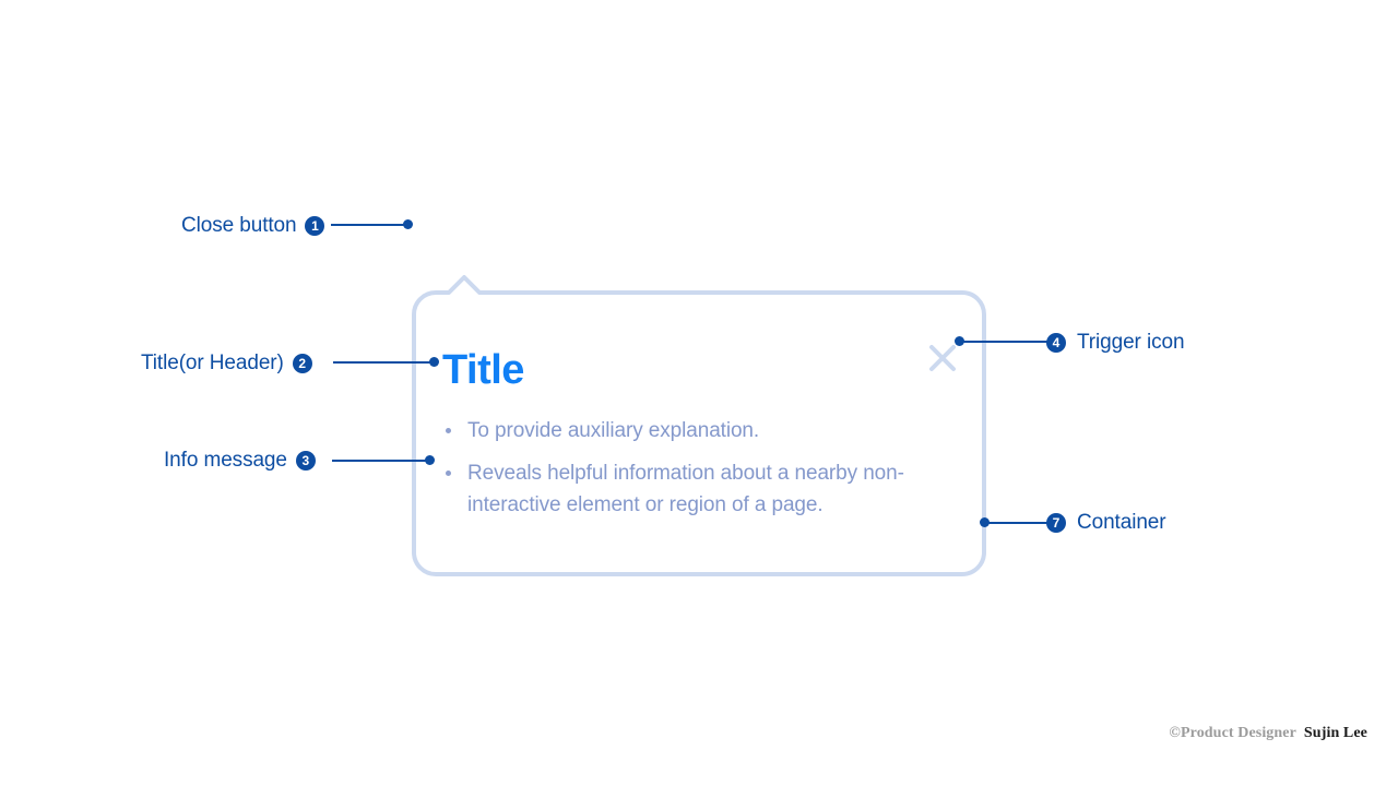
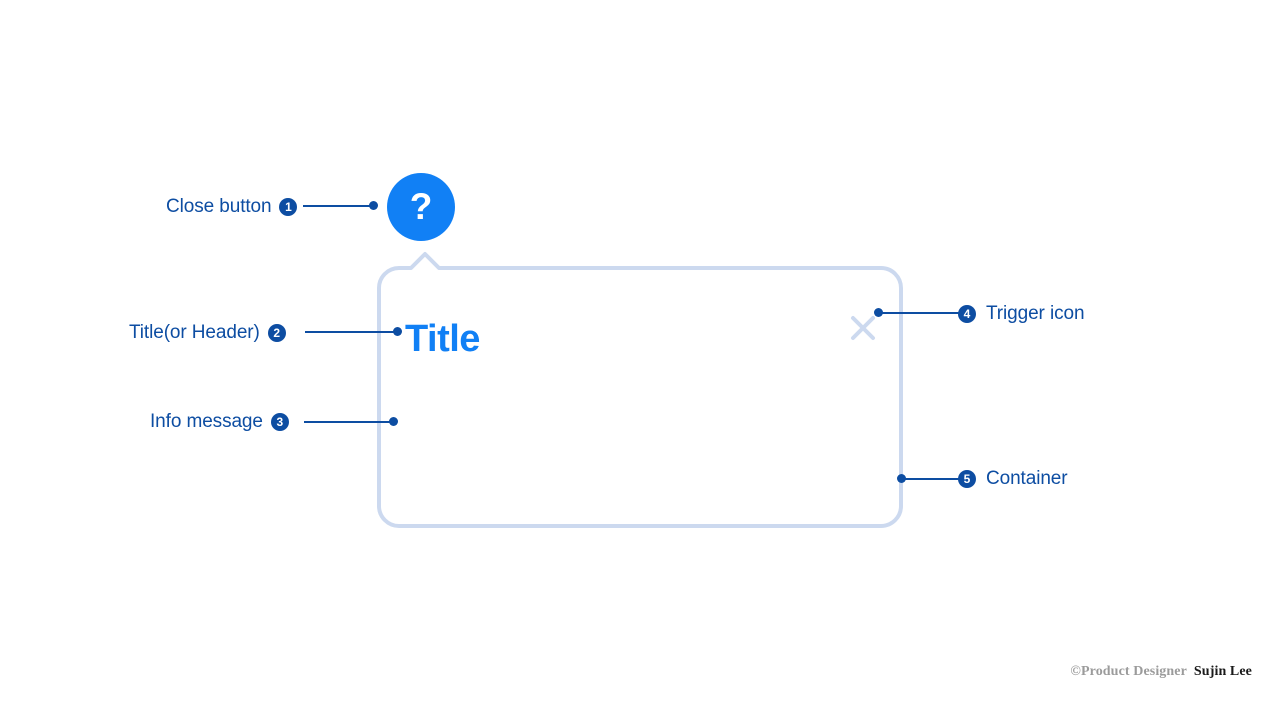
+ ?
  Title
- To provide auxiliary explanation.
- Reveals helpful information about a nearby non-interactive element or region of a page.
  Close button
  1
  Title
  (or Header)
  2
  Info message
  3
  4
  Trigger icon
- 7
+ 5
  Container
  ©Product Designer
  Sujin Lee
